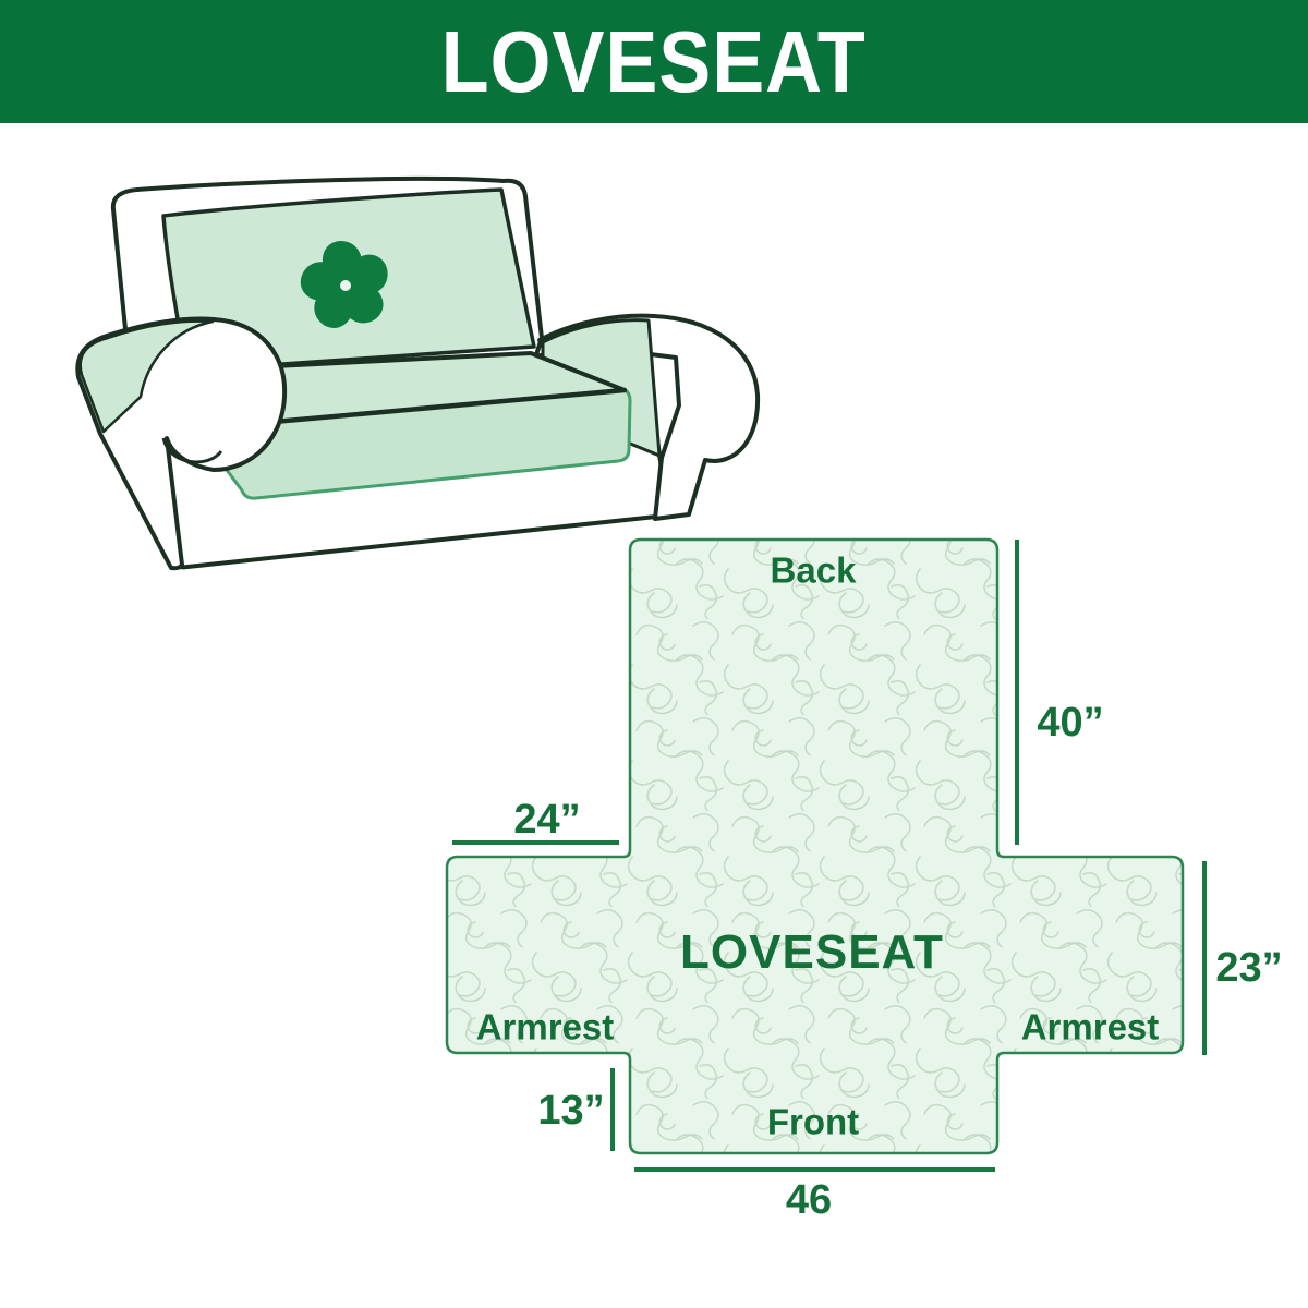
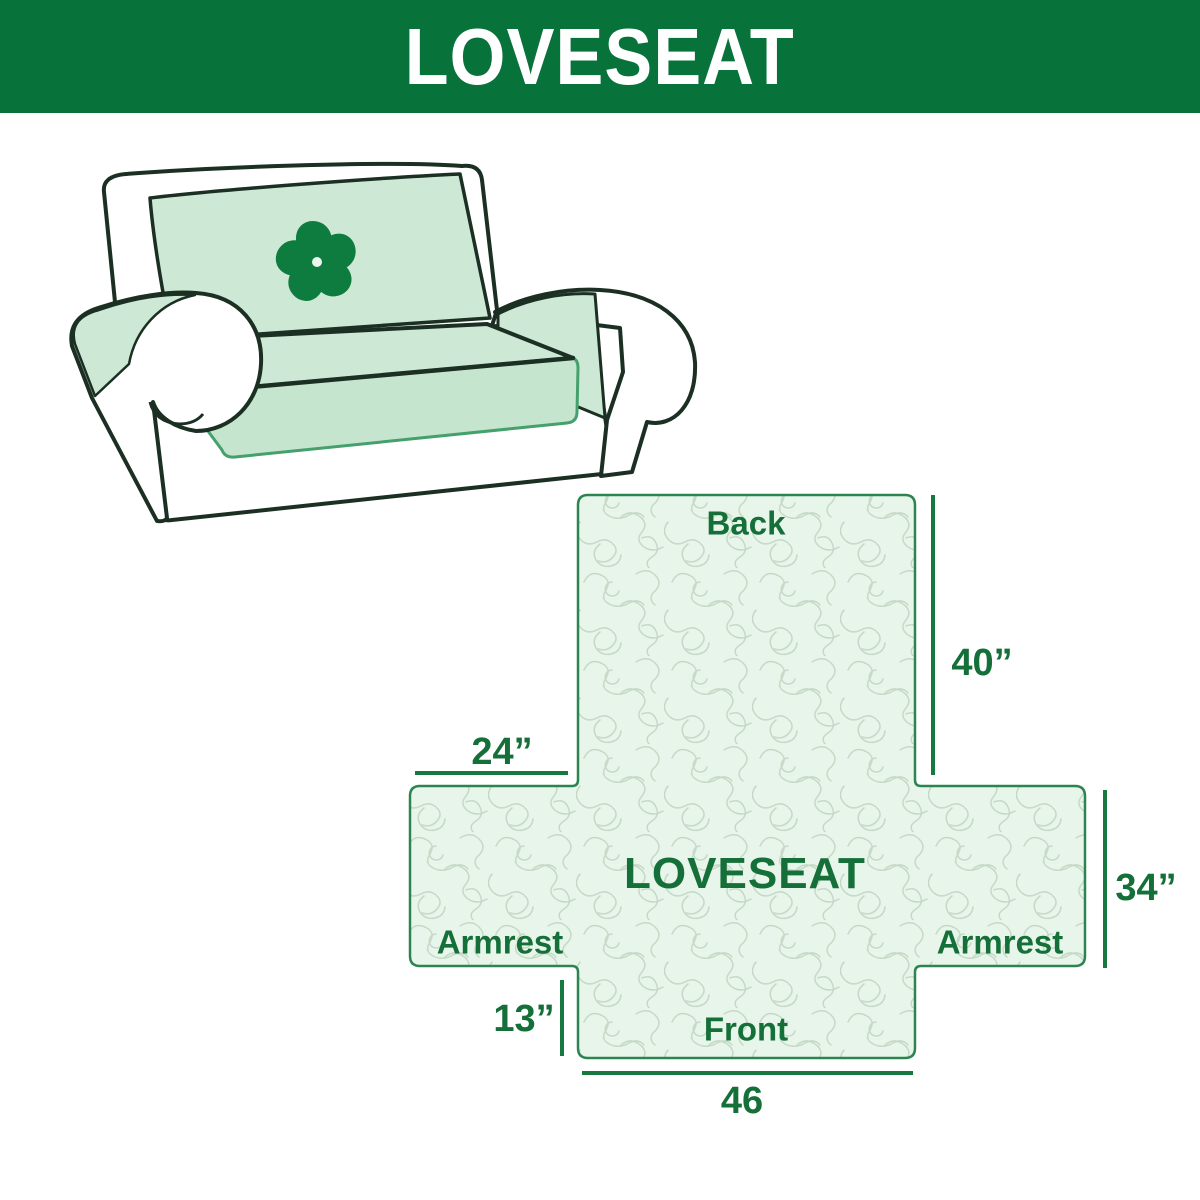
  LOVESEAT
  Back
  40”
  24”
  LOVESEAT
  Armrest
  Armrest
- 23”
+ 34”
  13”
  Front
  46
